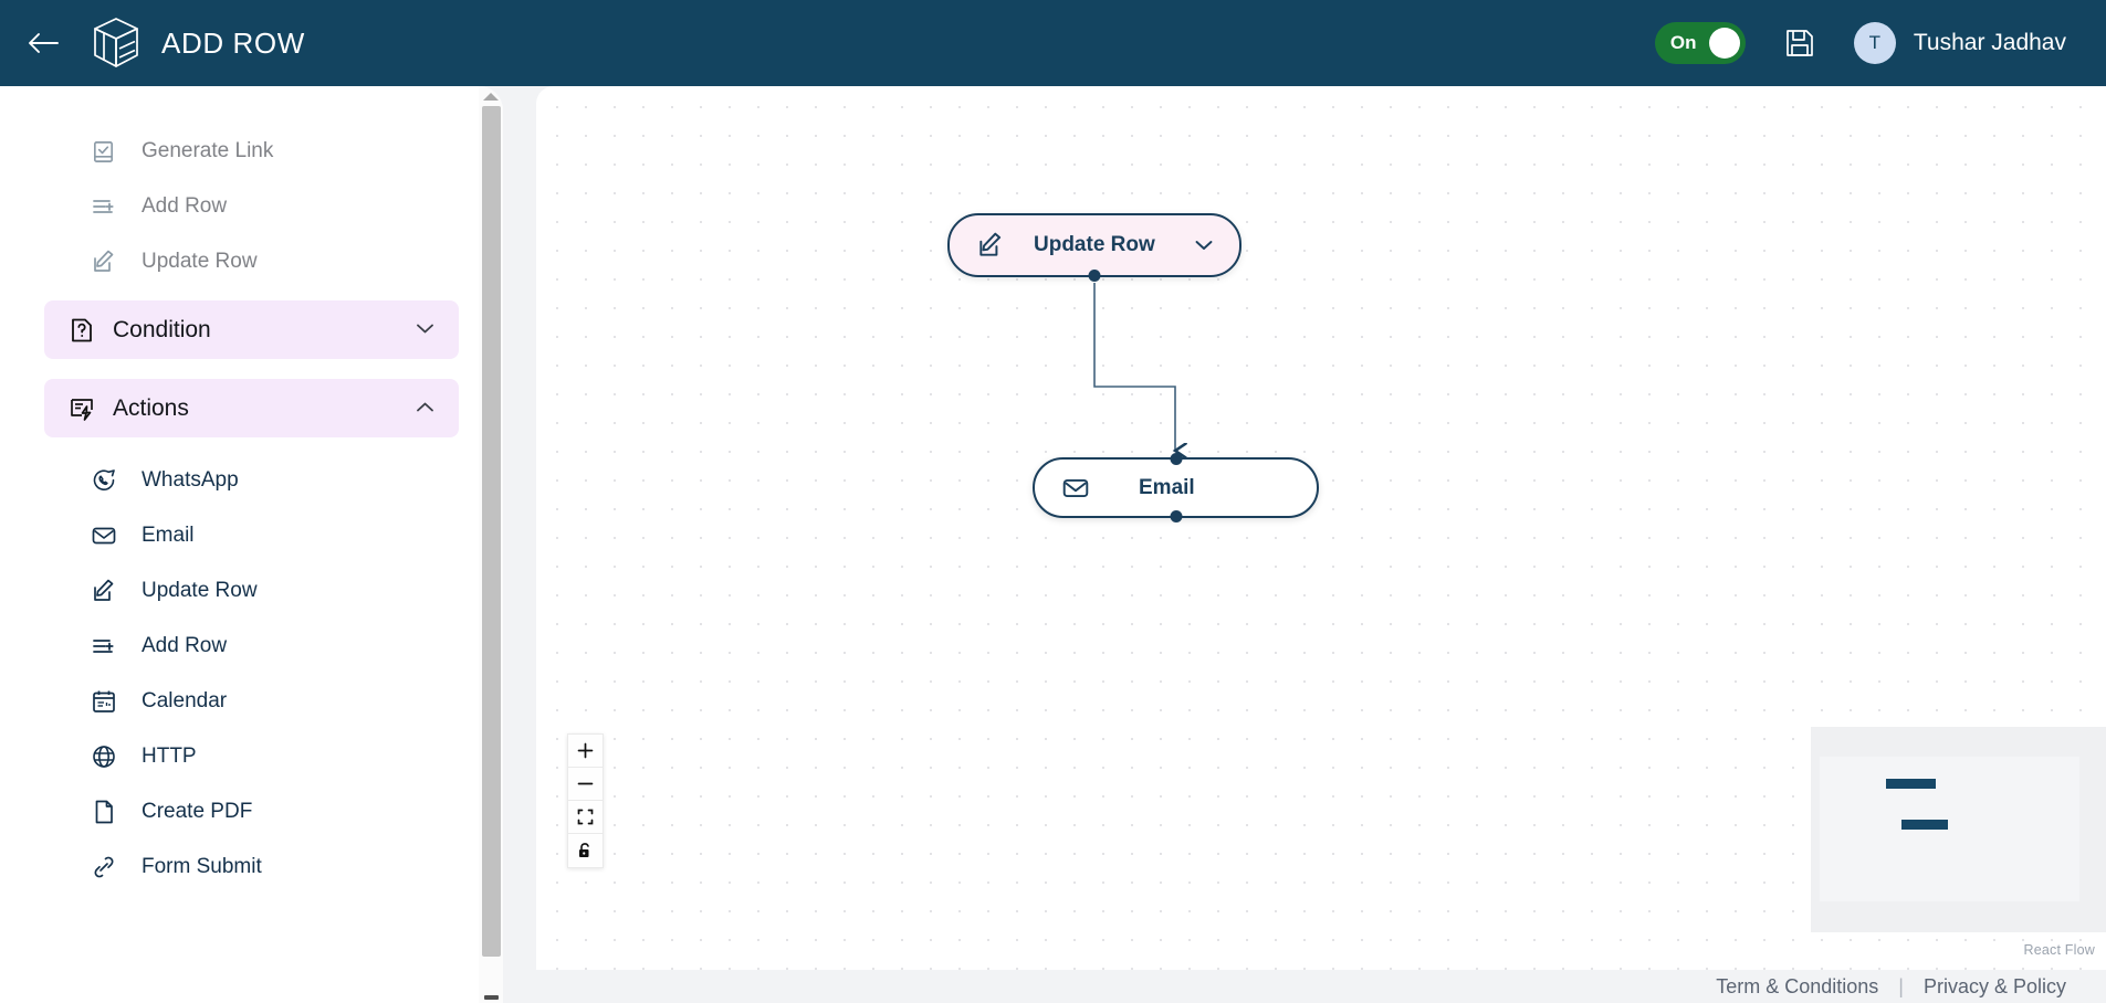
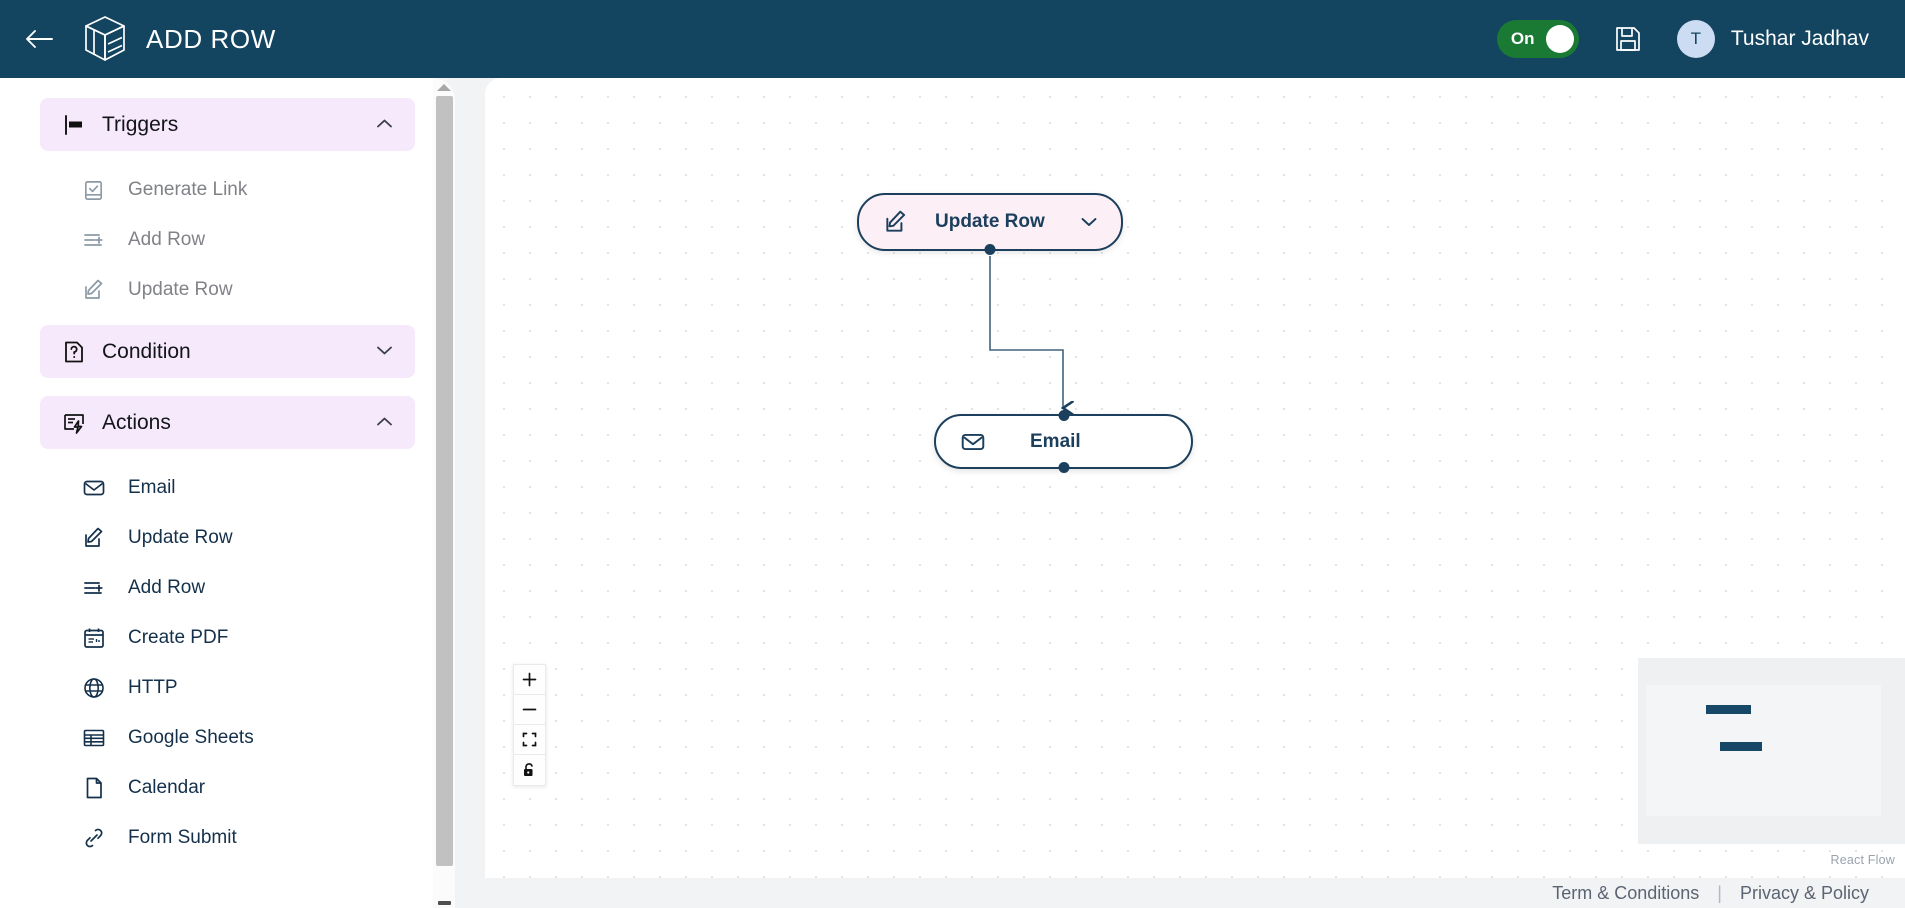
  ADD ROW
  On
  T
  Tushar Jadhav
+ Triggers
  Generate Link
  Add Row
  Update Row
  Condition
  Actions
- WhatsApp
  Email
  Update Row
  Add Row
- Calendar
+ Create PDF
  HTTP
+ Google Sheets
- Create PDF
+ Calendar
  Form Submit
  Update Row
  Email
  React Flow
  Term & Conditions
  |
  Privacy & Policy
